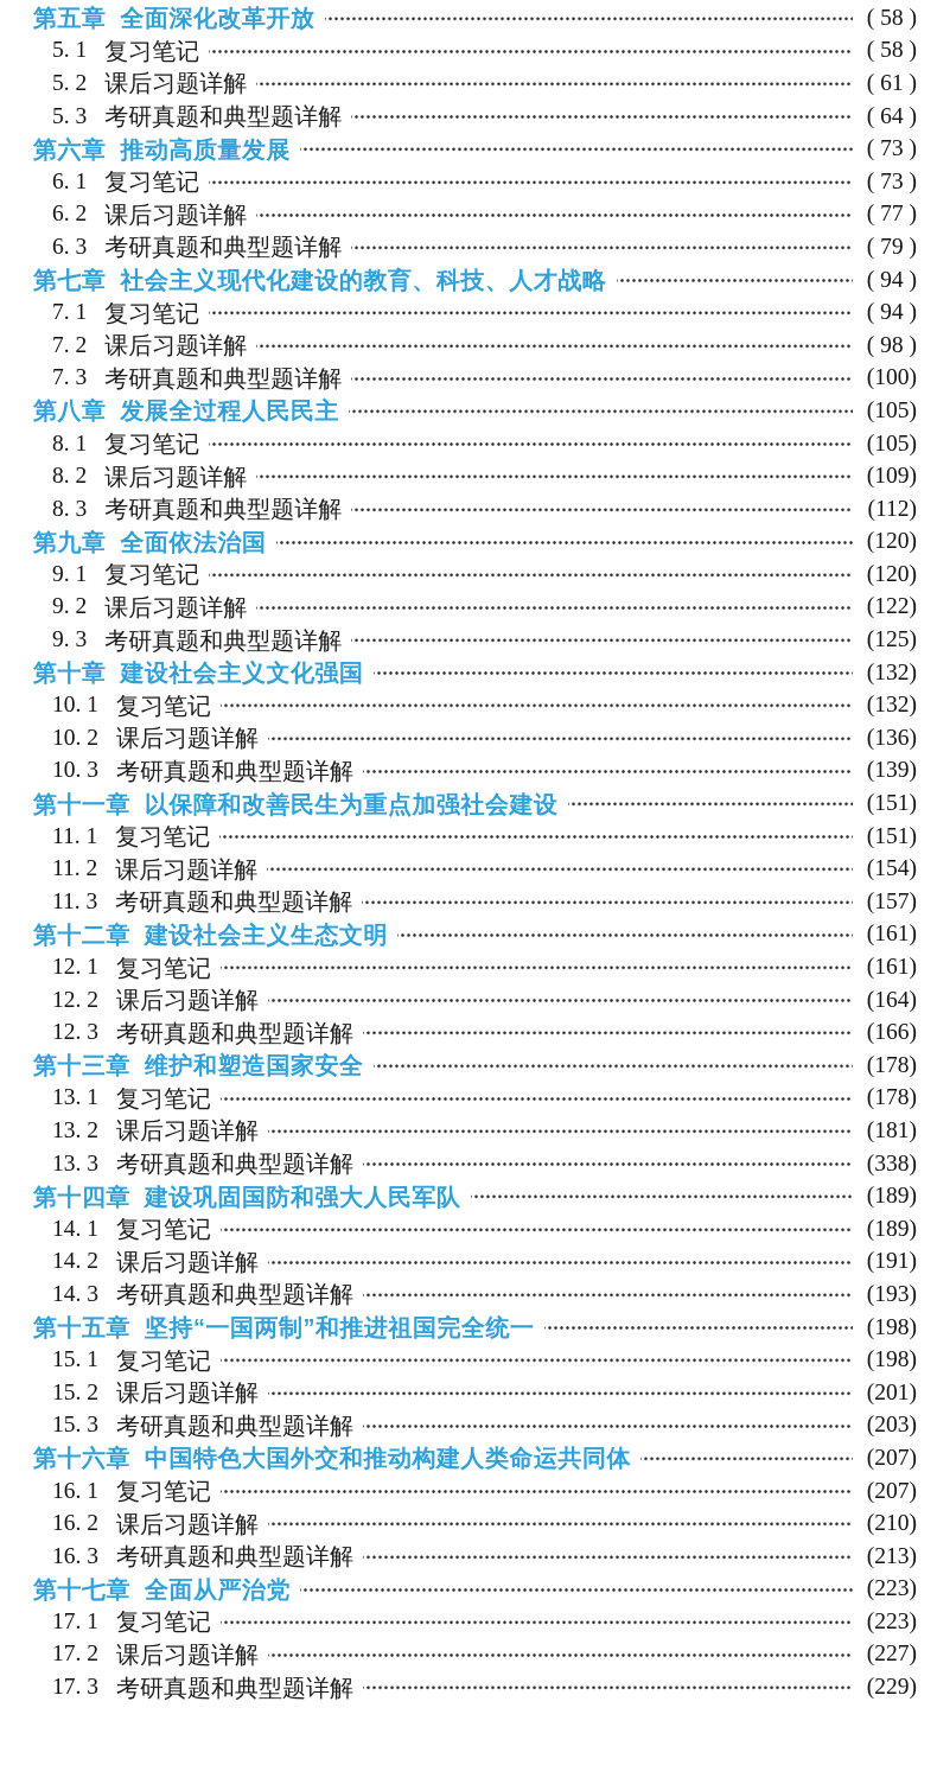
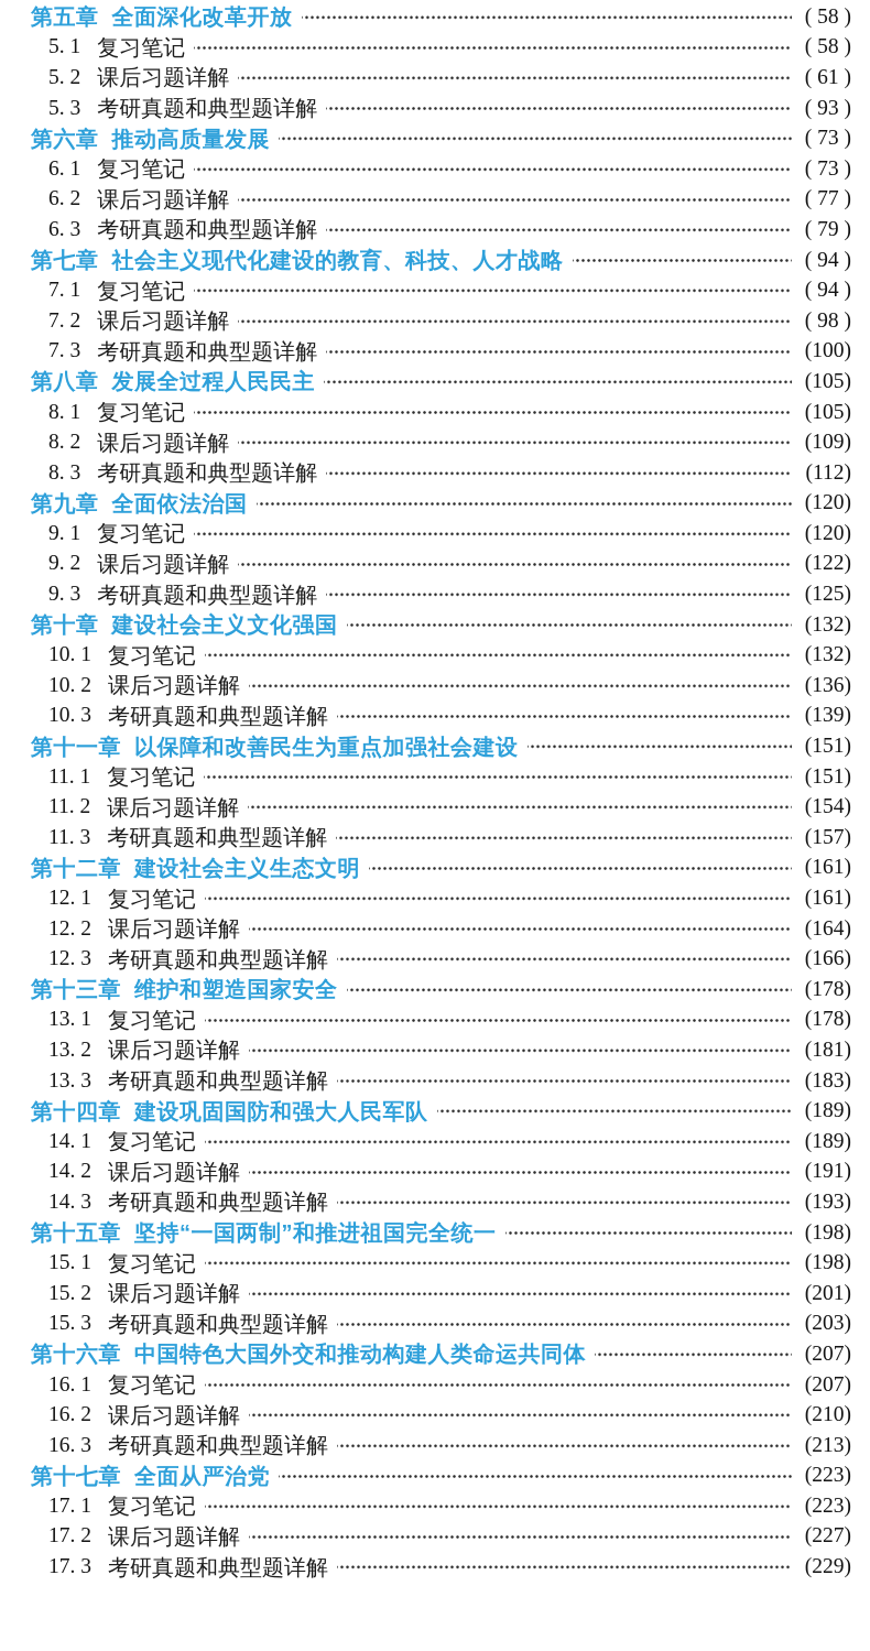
  第五章
  全面深化改革开放
  ( 58 )
  5. 1
  复习笔记
  ( 58 )
  5. 2
  课后习题详解
  ( 61 )
  5. 3
  考研真题和典型题详解
- ( 64 )
+ ( 93 )
  第六章
  推动高质量发展
  ( 73 )
  6. 1
  复习笔记
  ( 73 )
  6. 2
  课后习题详解
  ( 77 )
  6. 3
  考研真题和典型题详解
  ( 79 )
  第七章
  社会主义现代化建设的教育、科技、人才战略
  ( 94 )
  7. 1
  复习笔记
  ( 94 )
  7. 2
  课后习题详解
  ( 98 )
  7. 3
  考研真题和典型题详解
  (100)
  第八章
  发展全过程人民民主
  (105)
  8. 1
  复习笔记
  (105)
  8. 2
  课后习题详解
  (109)
  8. 3
  考研真题和典型题详解
  (112)
  第九章
  全面依法治国
  (120)
  9. 1
  复习笔记
  (120)
  9. 2
  课后习题详解
  (122)
  9. 3
  考研真题和典型题详解
  (125)
  第十章
  建设社会主义文化强国
  (132)
  10. 1
  复习笔记
  (132)
  10. 2
  课后习题详解
  (136)
  10. 3
  考研真题和典型题详解
  (139)
  第十一章
  以保障和改善民生为重点加强社会建设
  (151)
  11. 1
  复习笔记
  (151)
  11. 2
  课后习题详解
  (154)
  11. 3
  考研真题和典型题详解
  (157)
  第十二章
  建设社会主义生态文明
  (161)
  12. 1
  复习笔记
  (161)
  12. 2
  课后习题详解
  (164)
  12. 3
  考研真题和典型题详解
  (166)
  第十三章
  维护和塑造国家安全
  (178)
  13. 1
  复习笔记
  (178)
  13. 2
  课后习题详解
  (181)
  13. 3
  考研真题和典型题详解
- (338)
+ (183)
  第十四章
  建设巩固国防和强大人民军队
  (189)
  14. 1
  复习笔记
  (189)
  14. 2
  课后习题详解
  (191)
  14. 3
  考研真题和典型题详解
  (193)
  第十五章
  坚持“一国两制”和推进祖国完全统一
  (198)
  15. 1
  复习笔记
  (198)
  15. 2
  课后习题详解
  (201)
  15. 3
  考研真题和典型题详解
  (203)
  第十六章
  中国特色大国外交和推动构建人类命运共同体
  (207)
  16. 1
  复习笔记
  (207)
  16. 2
  课后习题详解
  (210)
  16. 3
  考研真题和典型题详解
  (213)
  第十七章
  全面从严治党
  (223)
  17. 1
  复习笔记
  (223)
  17. 2
  课后习题详解
  (227)
  17. 3
  考研真题和典型题详解
  (229)
